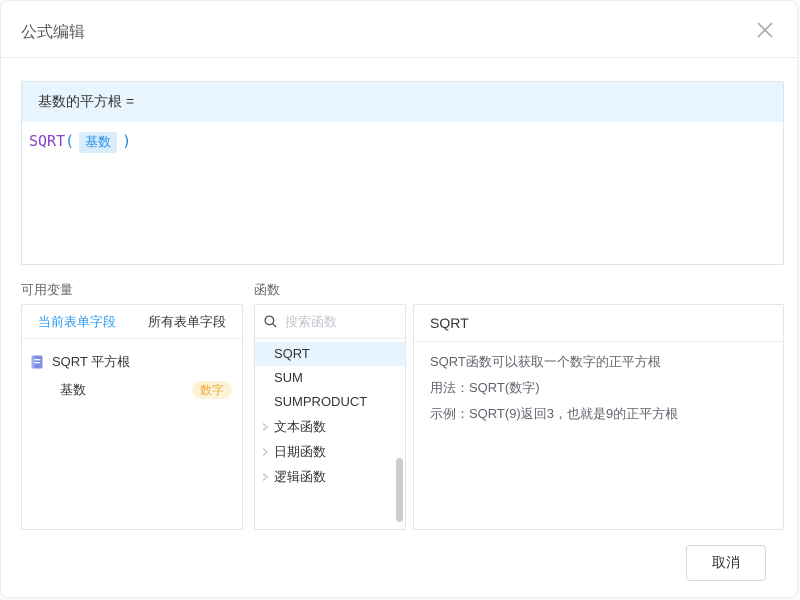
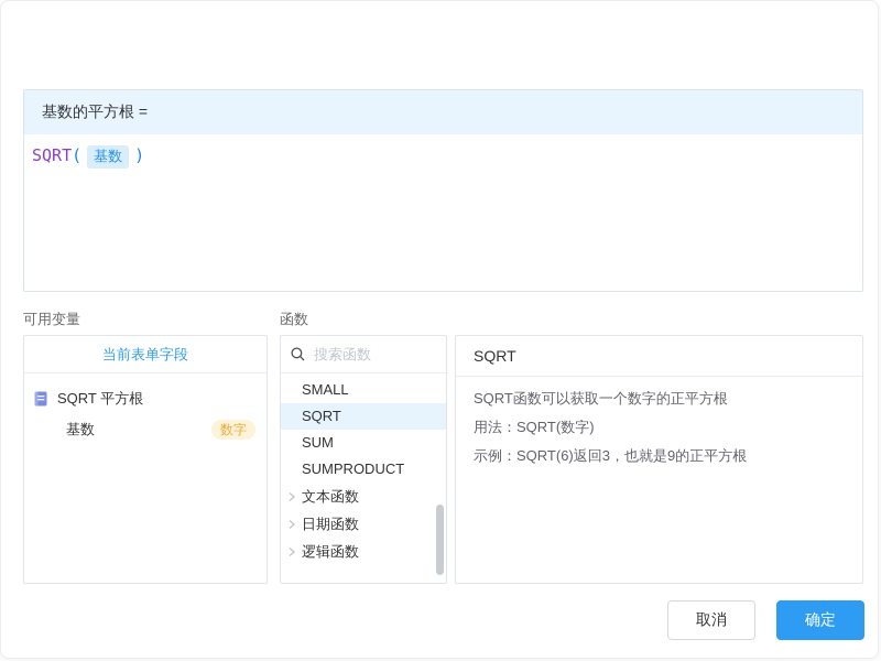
- 公式编辑
  基数的平方根 =
  SQRT( 基数 )
  可用变量
  函数
  当前表单字段
- 所有表单字段
  SQRT 平方根
  基数
  数字
  搜索函数
+ SMALL
  SQRT
  SUM
  SUMPRODUCT
  文本函数
  日期函数
  逻辑函数
  SQRT
  SQRT函数可以获取一个数字的正平方根
  用法：SQRT(数字)
- 示例：SQRT(9)返回3，也就是9的正平方根
+ 示例：SQRT(6)返回3，也就是9的正平方根
  取消
+ 确定
